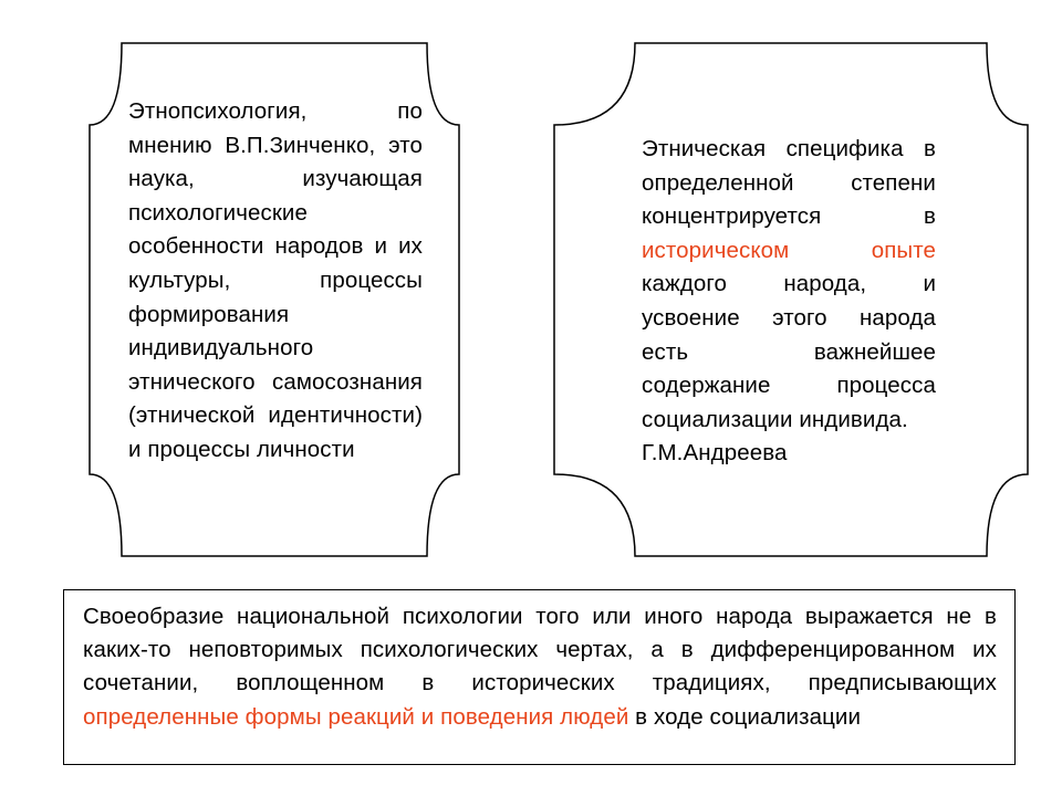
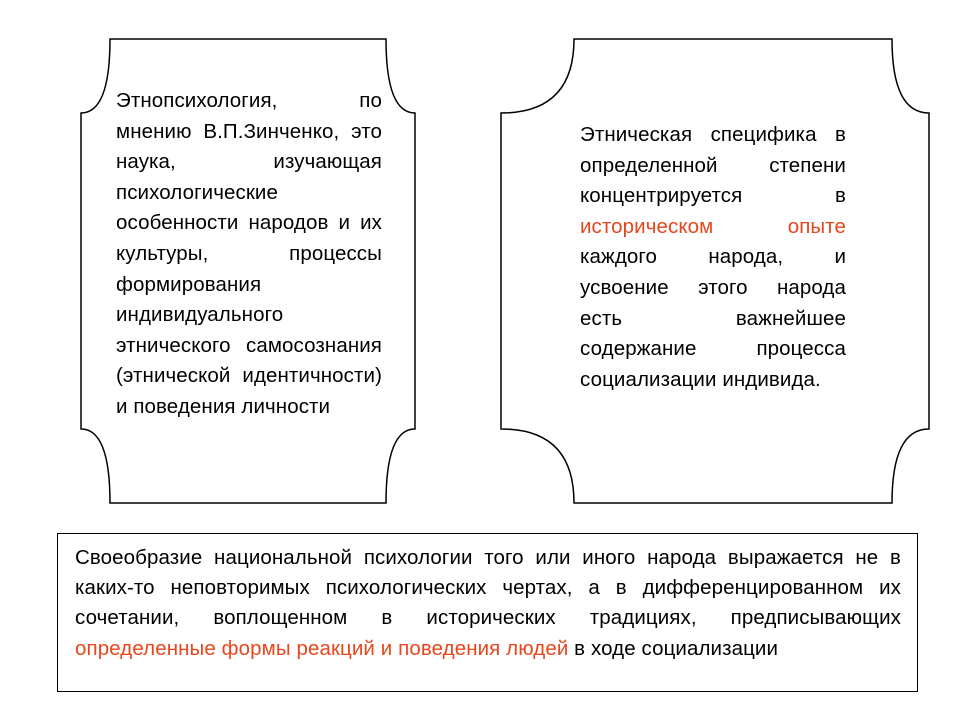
- Этнопсихология, по мнению В.П.Зинченко, это наука, изучающая психологические особенности народов и их культуры, процессы формирования индивидуального этнического самосознания (этнической идентичности) и процессы личности
+ Этнопсихология, по мнению В.П.Зинченко, это наука, изучающая психологические особенности народов и их культуры, процессы формирования индивидуального этнического самосознания (этнической идентичности) и поведения личности
  Этническая специфика в определенной степени концентрируется в историческом опыте каждого народа, и усвоение этого народа есть важнейшее содержание процесса социализации индивида.
- Г.М.Андреева
  Своеобразие национальной психологии того или иного народа выражается не в каких-то неповторимых психологических чертах, а в дифференцированном их сочетании, воплощенном в исторических традициях, предписывающих определенные формы реакций и поведения людей в ходе социализации
